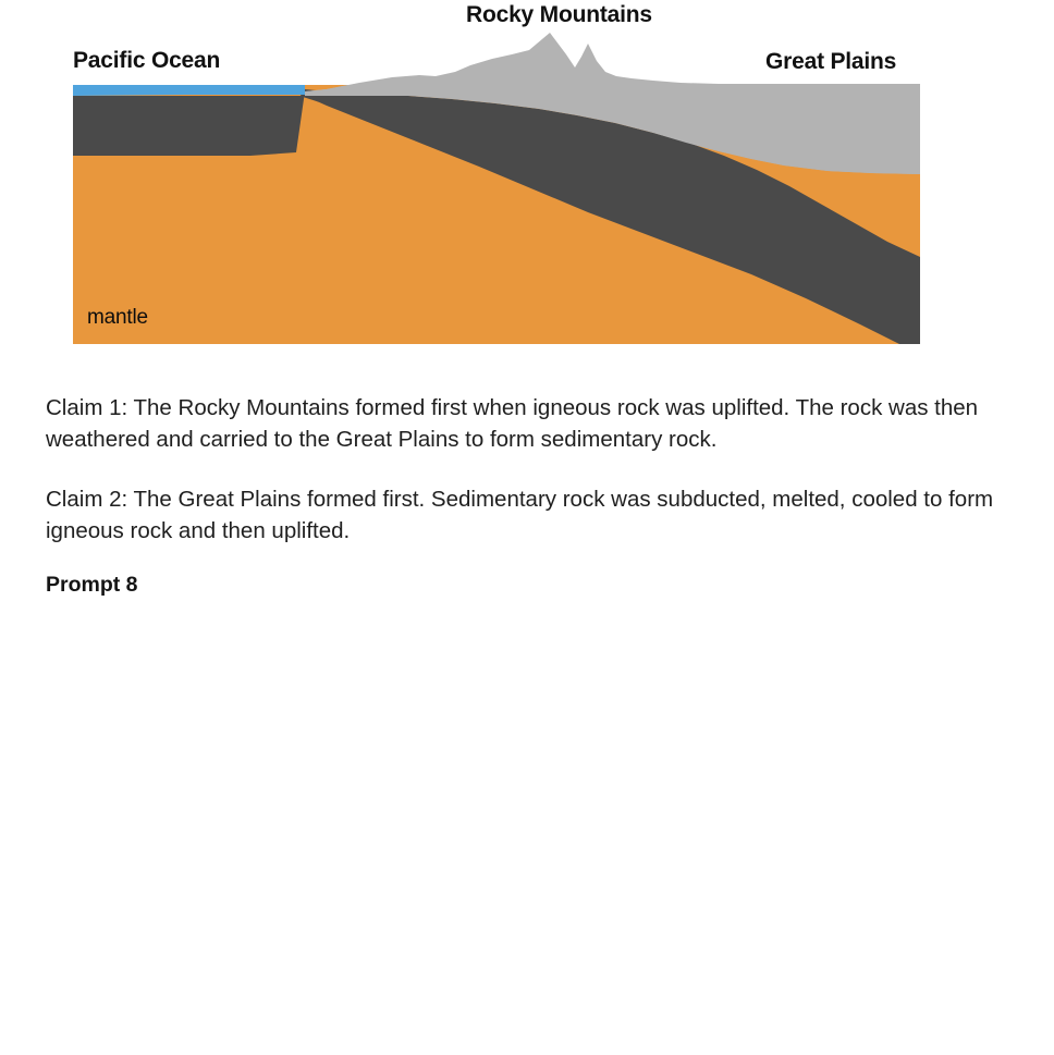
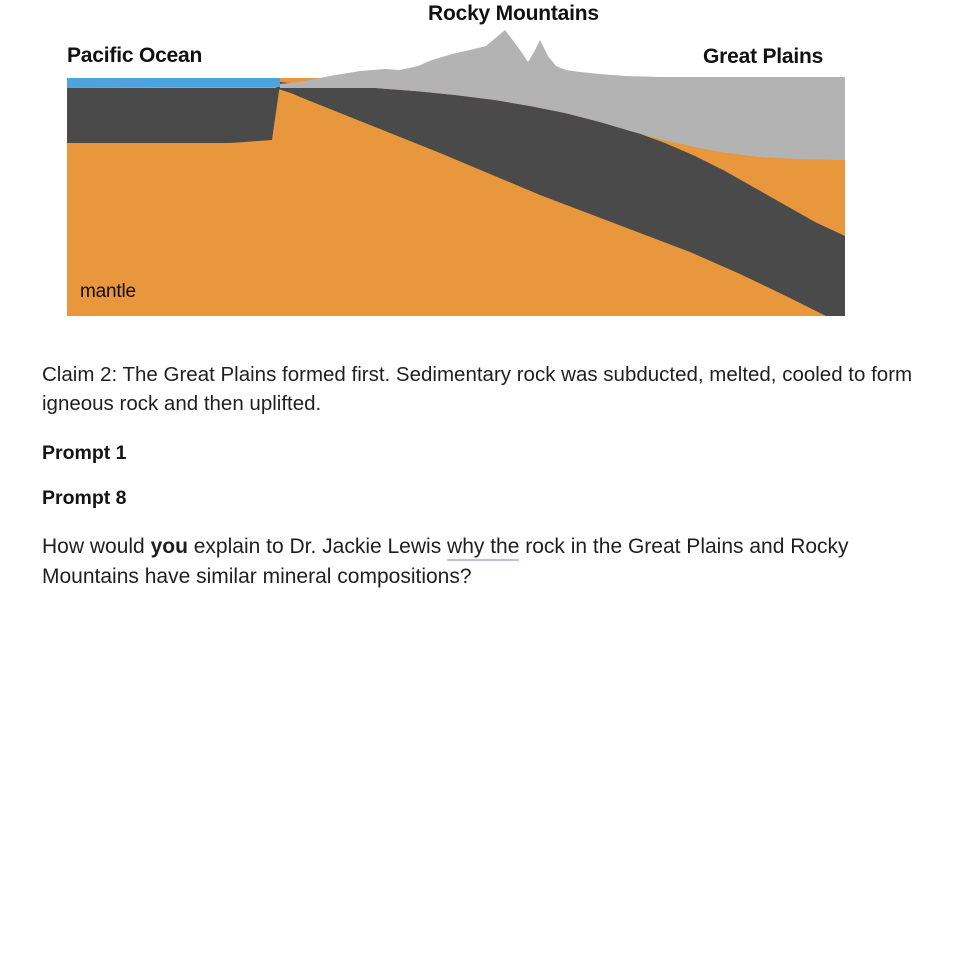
  Rocky Mountains
  Pacific Ocean
  Great Plains
  mantle
- Claim 1: The Rocky Mountains formed first when igneous rock was uplifted. The rock was then weathered and carried to the Great Plains to form sedimentary rock.
  Claim 2: The Great Plains formed first. Sedimentary rock was subducted, melted, cooled to form igneous rock and then uplifted.
+ Prompt 1
  Prompt 8
+ How would you explain to Dr. Jackie Lewis why the rock in the Great Plains and Rocky Mountains have similar mineral compositions?
